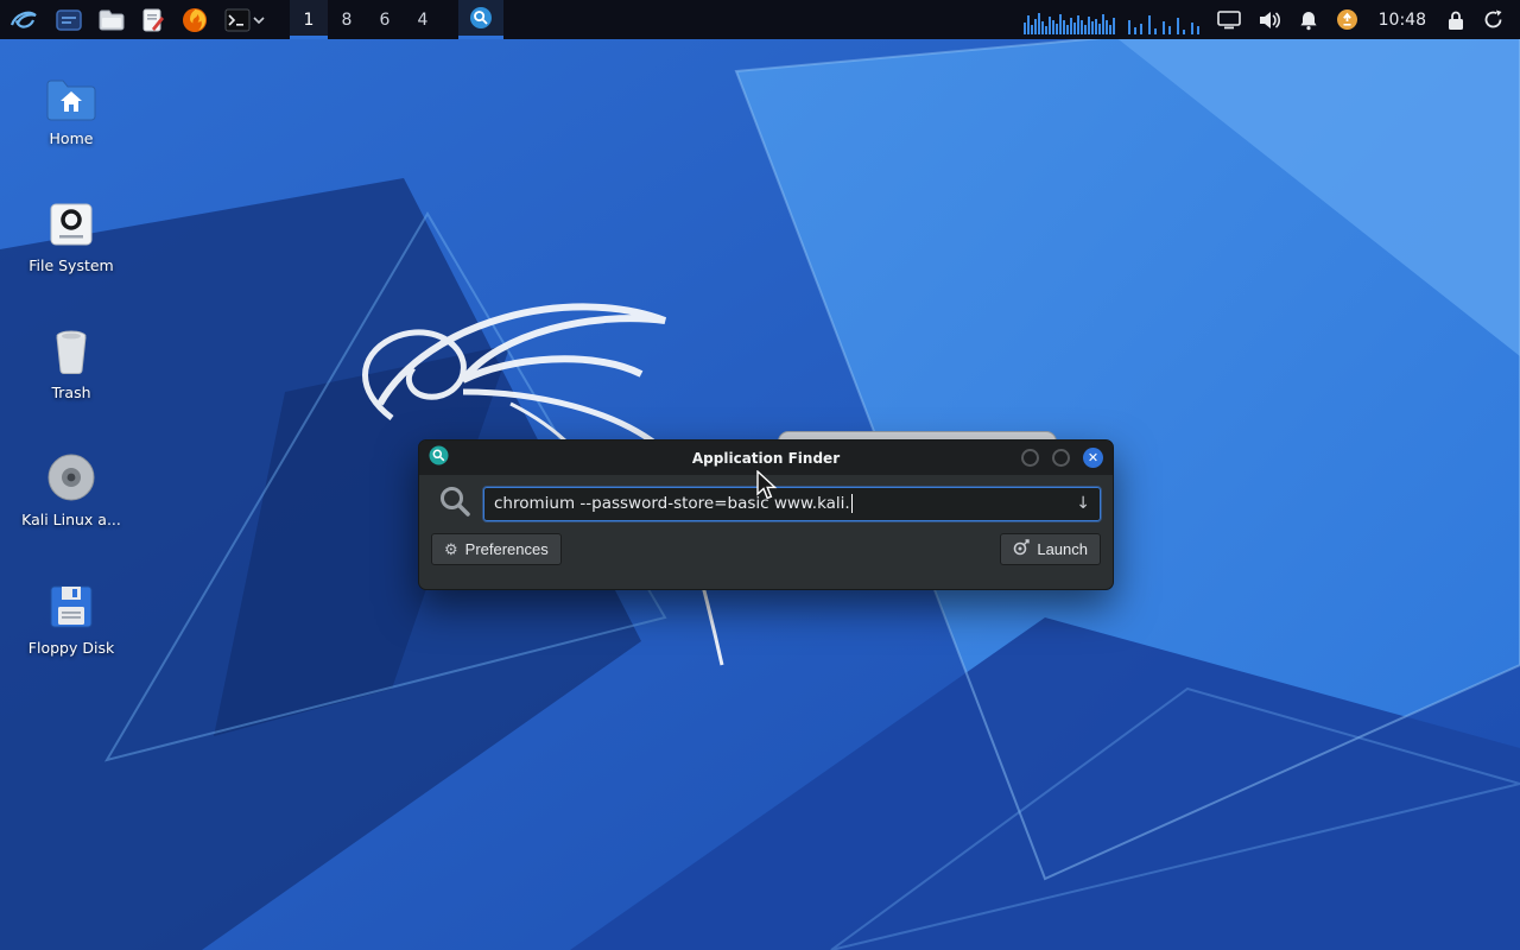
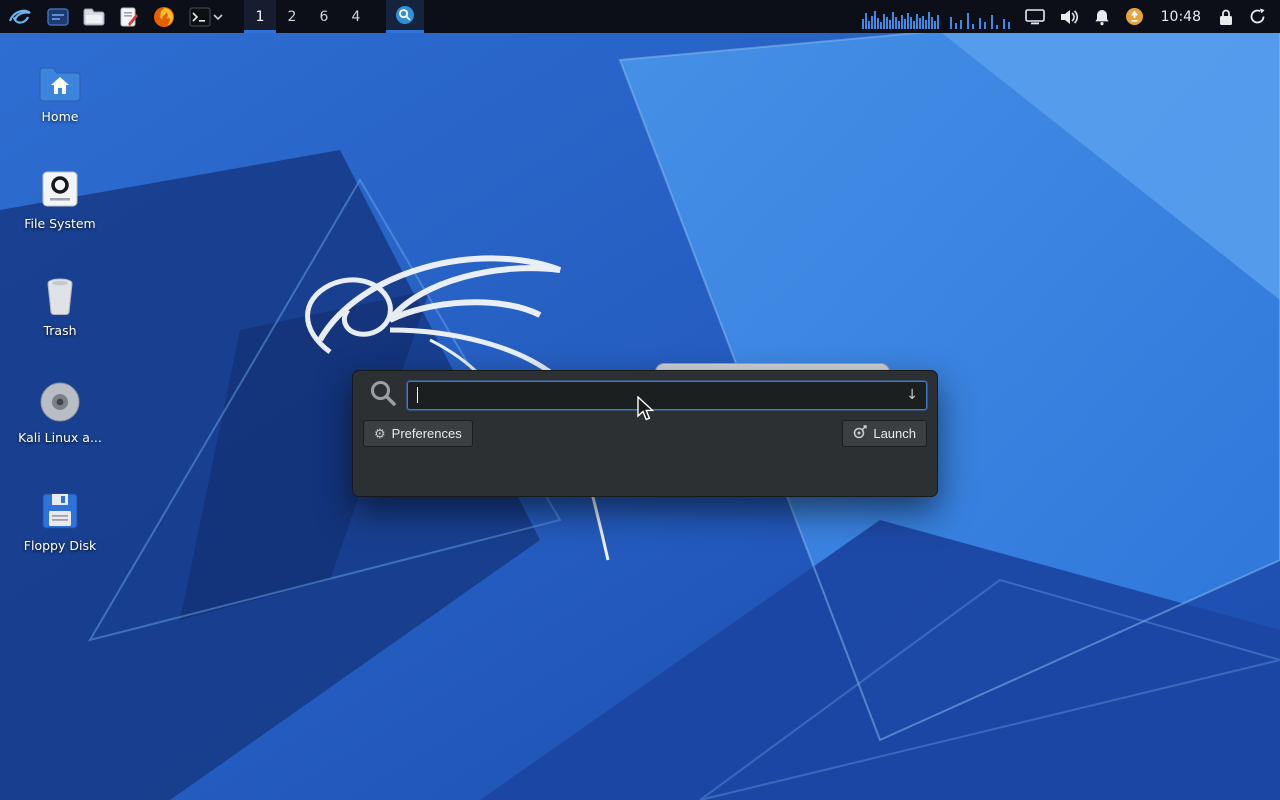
  1
- 8
+ 2
  6
  4
  10:48
  Home
  File System
  Trash
  Kali Linux a...
  Floppy Disk
- Application Finder
- ✕
- chromium --password-store=basic www.kali.
  ↓
  ⚙
  Preferences
  Launch
